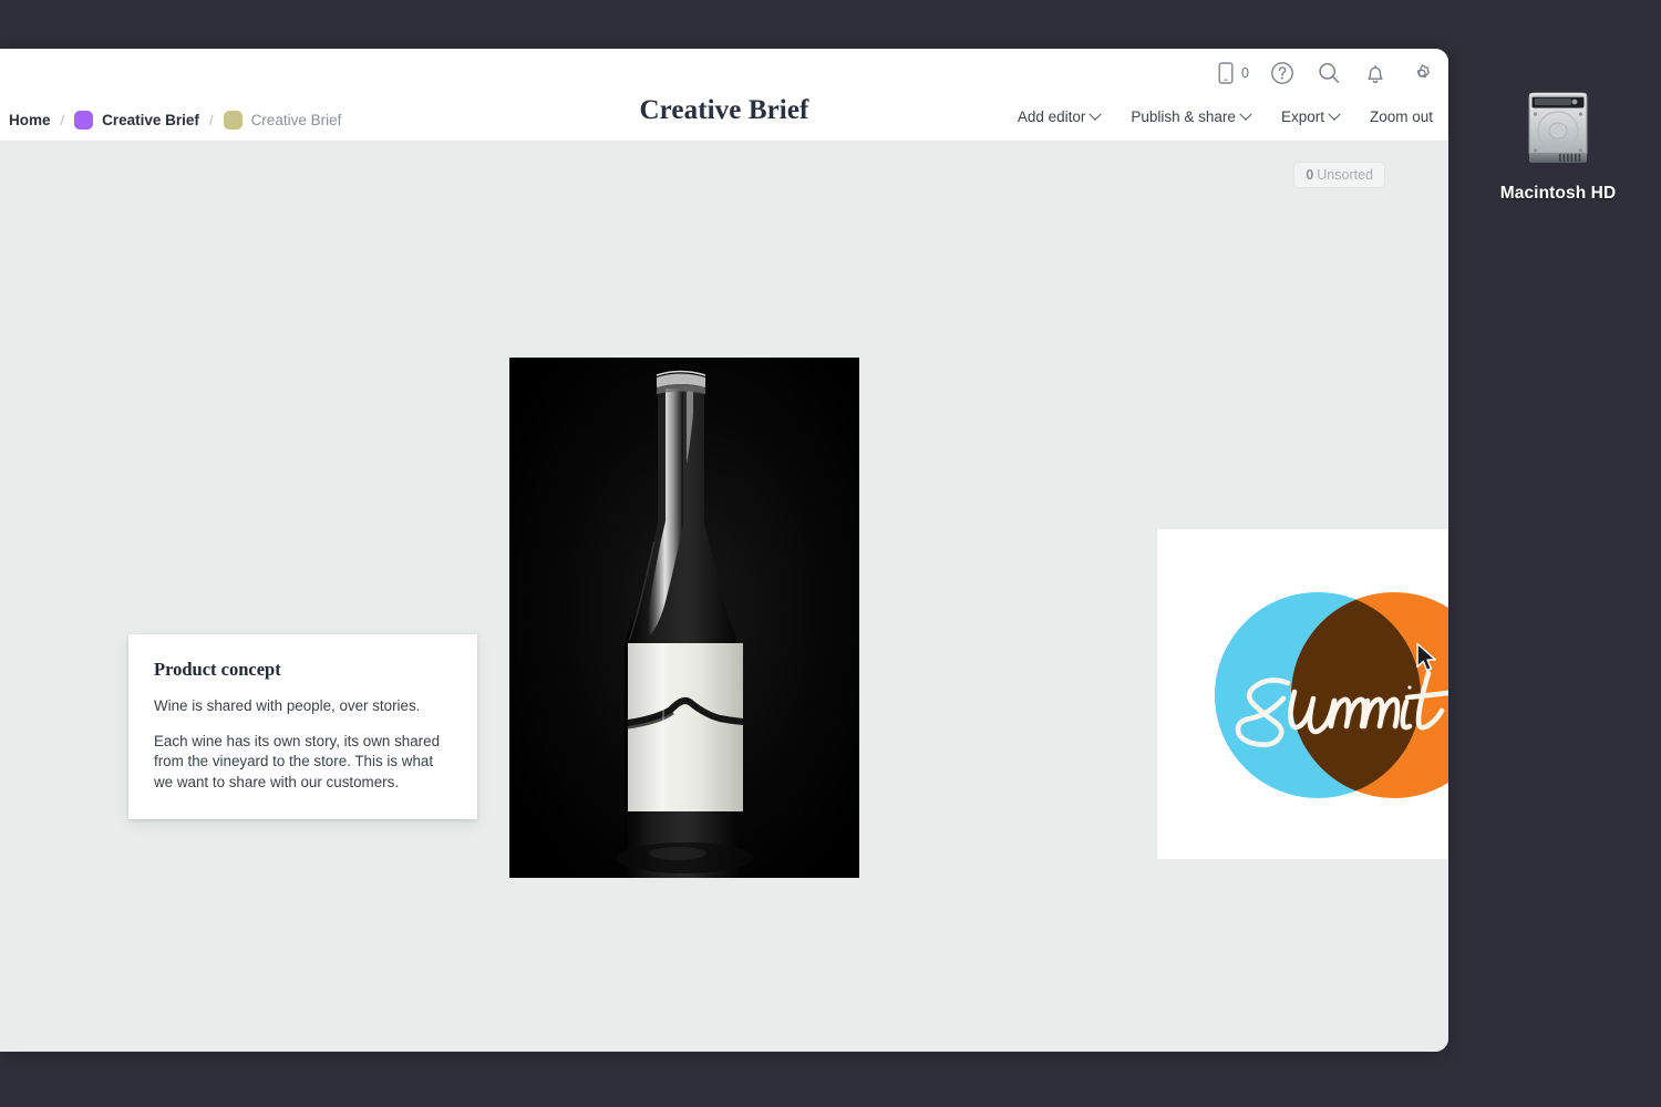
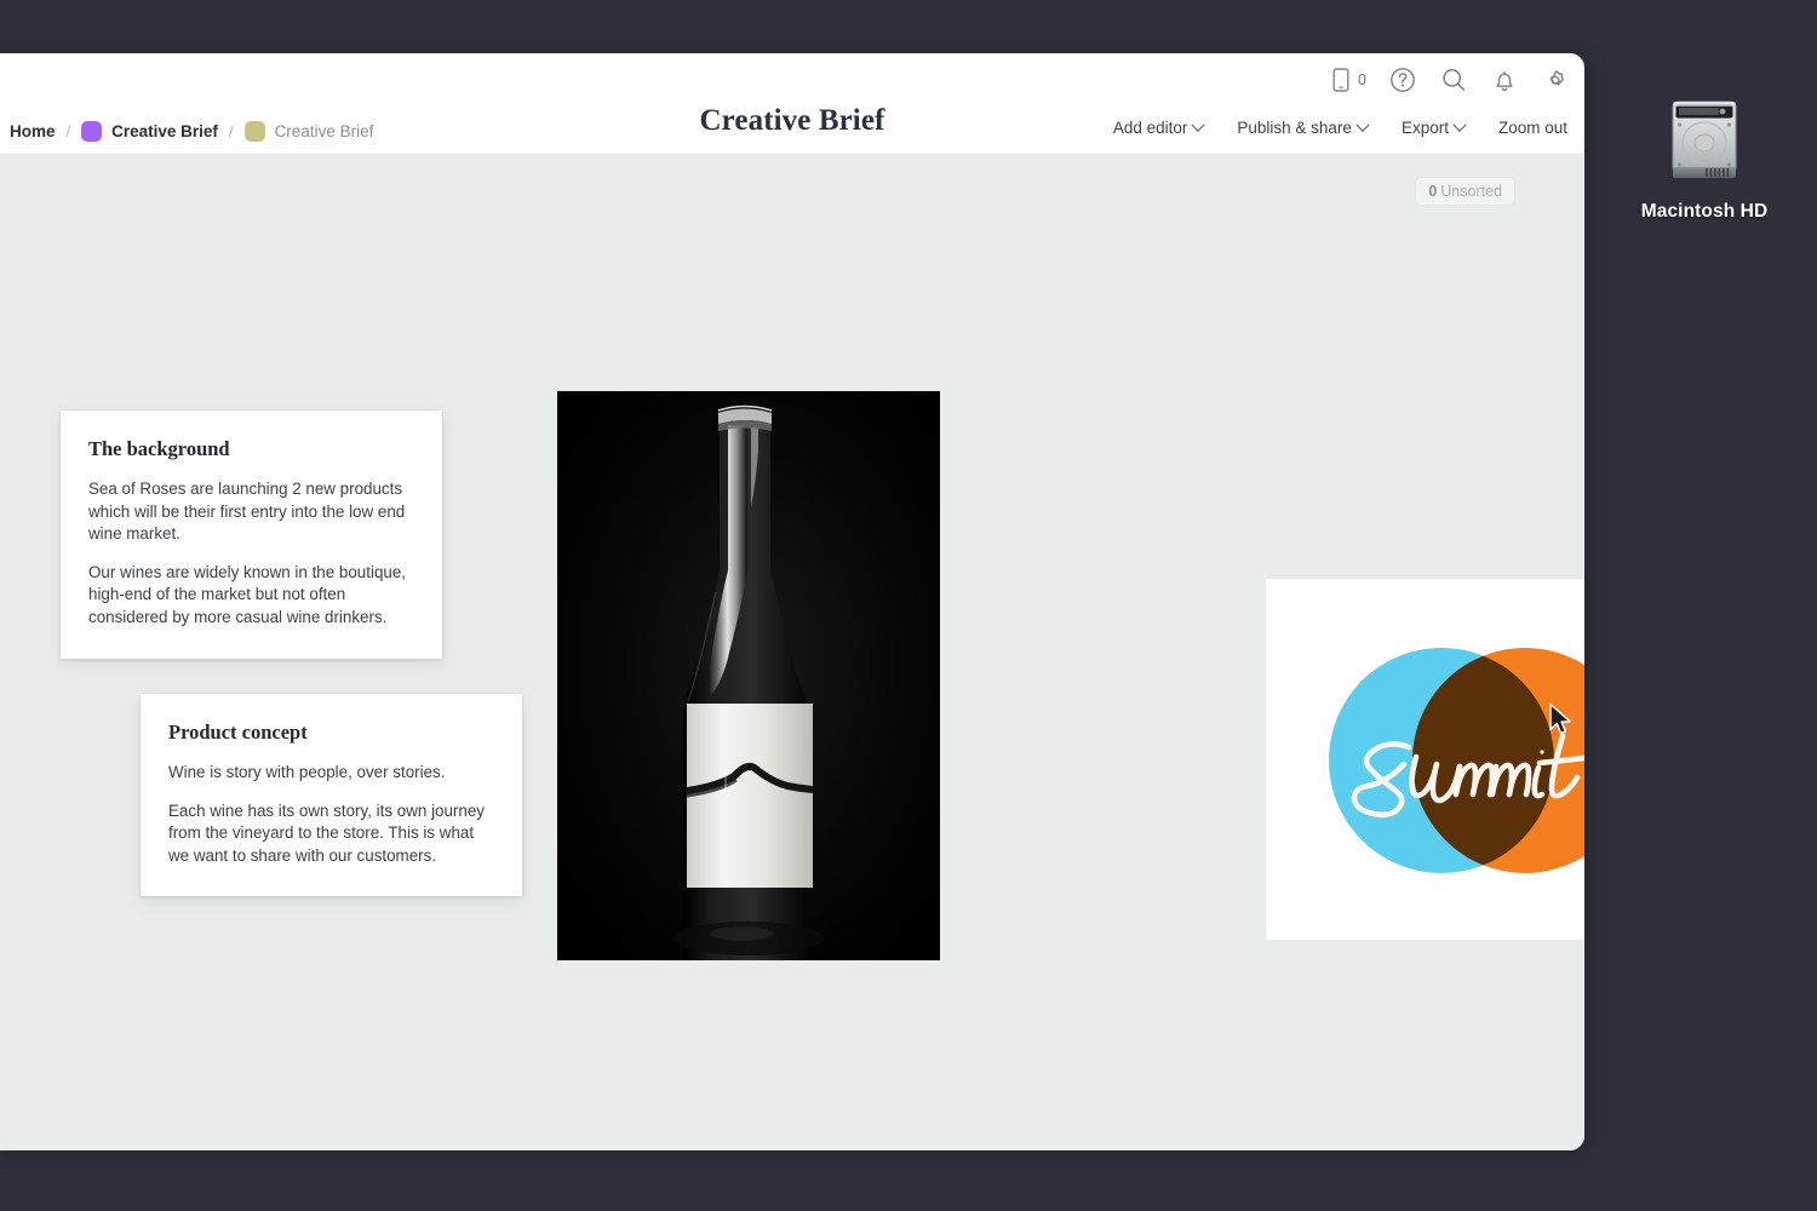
  Macintosh HD
  Home
  /
  Creative Brief
  /
  Creative Brief
  Creative Brief
  0
  Add editor
  Publish & share
  Export
  Zoom out
  0 Unsorted
+ The background
+ Sea of Roses are launching 2 new products which will be their first entry into the low end wine market.
+ Our wines are widely known in the boutique, high-end of the market but not often considered by more casual wine drinkers.
  Product concept
- Wine is shared with people, over stories.
+ Wine is story with people, over stories.
- Each wine has its own story, its own shared from the vineyard to the store. This is what we want to share with our customers.
+ Each wine has its own story, its own journey from the vineyard to the store. This is what we want to share with our customers.
